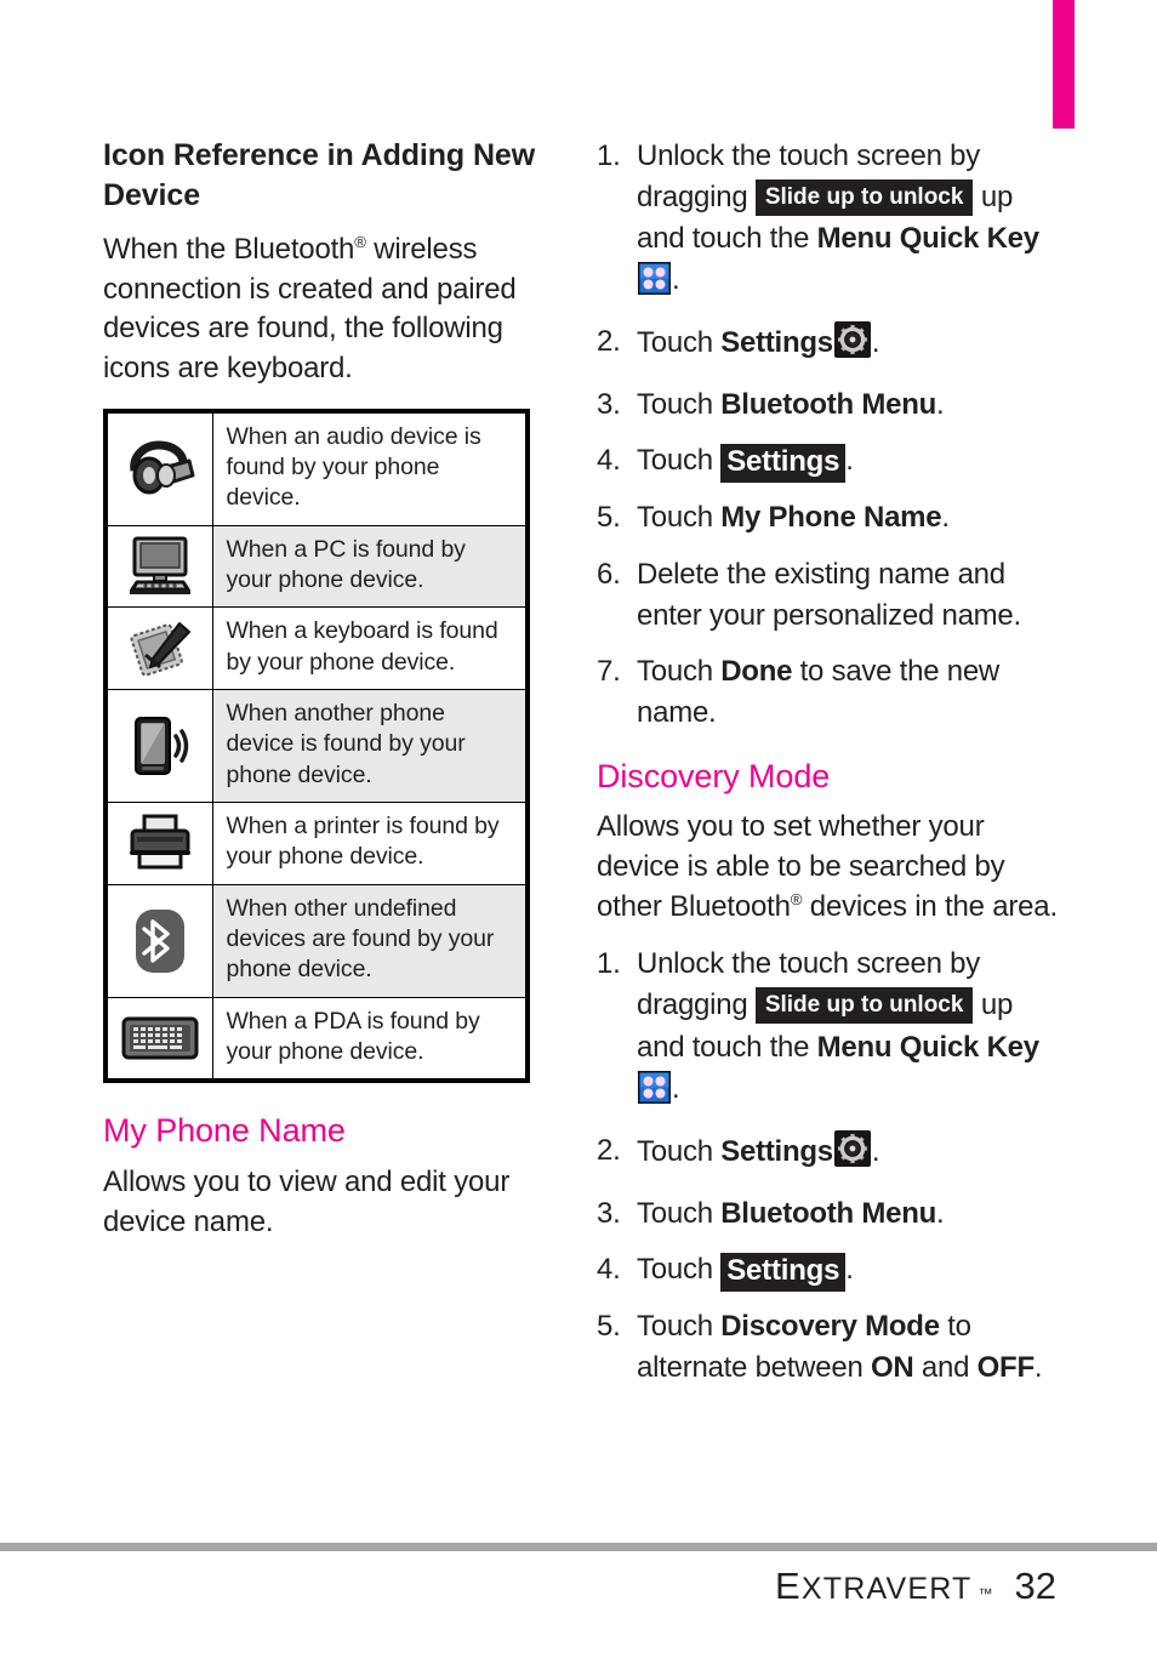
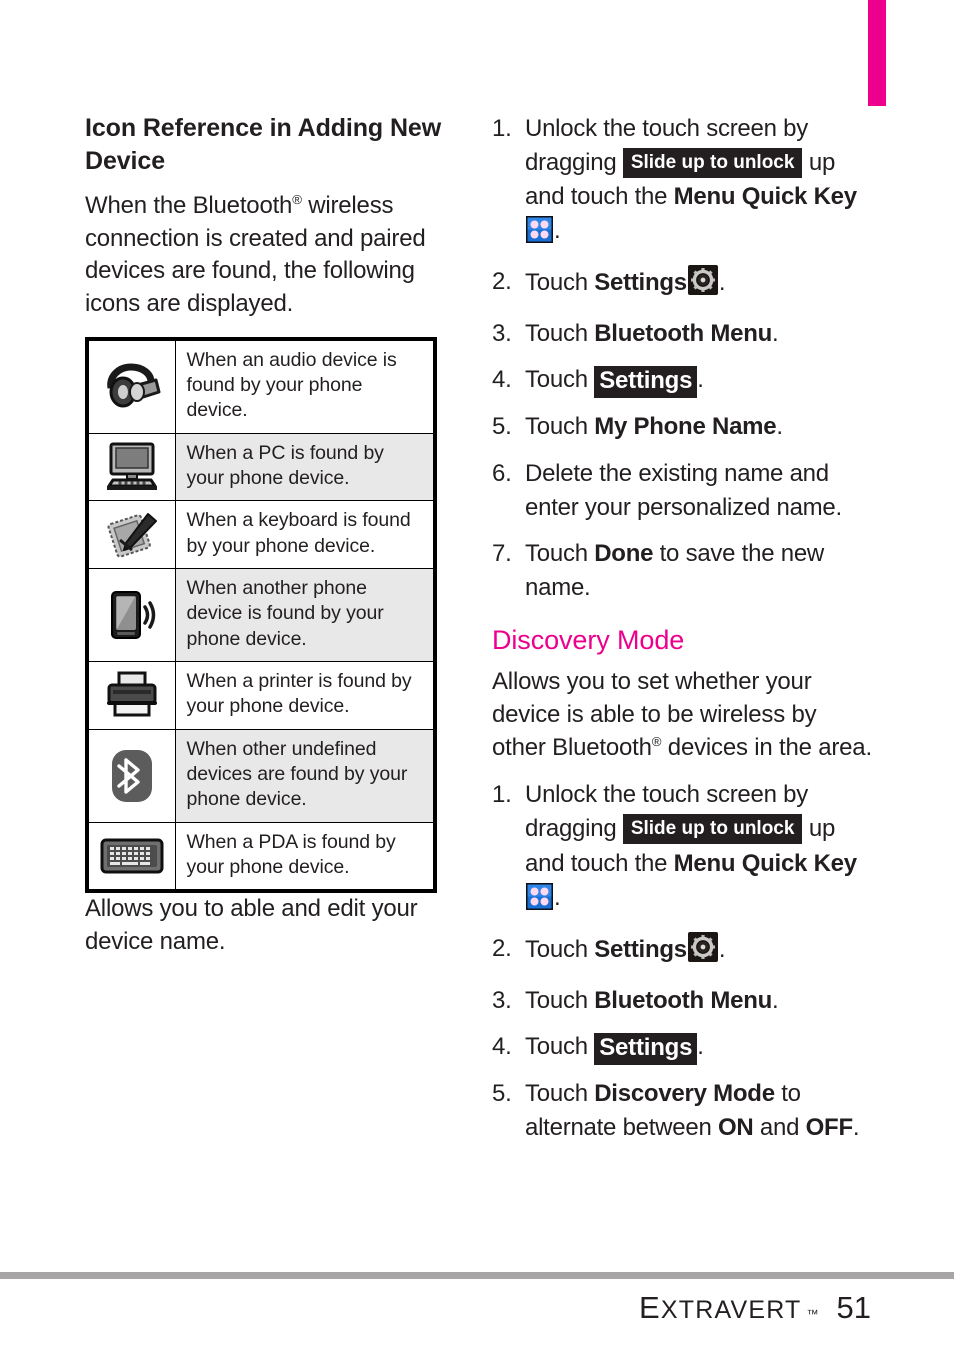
  Icon Reference in Adding New Device
- When the Bluetooth® wireless connection is created and paired devices are found, the following icons are keyboard.
+ When the Bluetooth® wireless connection is created and paired devices are found, the following icons are displayed.
  	When an audio device is found by your phone device.
  	When a PC is found by your phone device.
  	When a keyboard is found by your phone device.
  	When another phone device is found by your phone device.
  	When a printer is found by your phone device.
  	When other undefined devices are found by your phone device.
  	When a PDA is found by your phone device.
- My Phone Name
- Allows you to view and edit your device name.
+ Allows you to able and edit your device name.
  1.
  Unlock the touch screen by dragging Slide up to unlock up and touch the Menu Quick Key.
  2.
  Touch Settings .
  3.
  Touch Bluetooth Menu.
  4.
  Touch Settings .
  5.
  Touch My Phone Name.
  6.
  Delete the existing name and enter your personalized name.
  7.
  Touch Done to save the new name.
  Discovery Mode
- Allows you to set whether your device is able to be searched by other Bluetooth® devices in the area.
+ Allows you to set whether your device is able to be wireless by other Bluetooth® devices in the area.
  1.
  Unlock the touch screen by dragging Slide up to unlock up and touch the Menu Quick Key.
  2.
  Touch Settings .
  3.
  Touch Bluetooth Menu.
  4.
  Touch Settings .
  5.
  Touch Discovery Mode to alternate between ON and OFF.
  EXTRAVERT
  ™
- 32
+ 51
